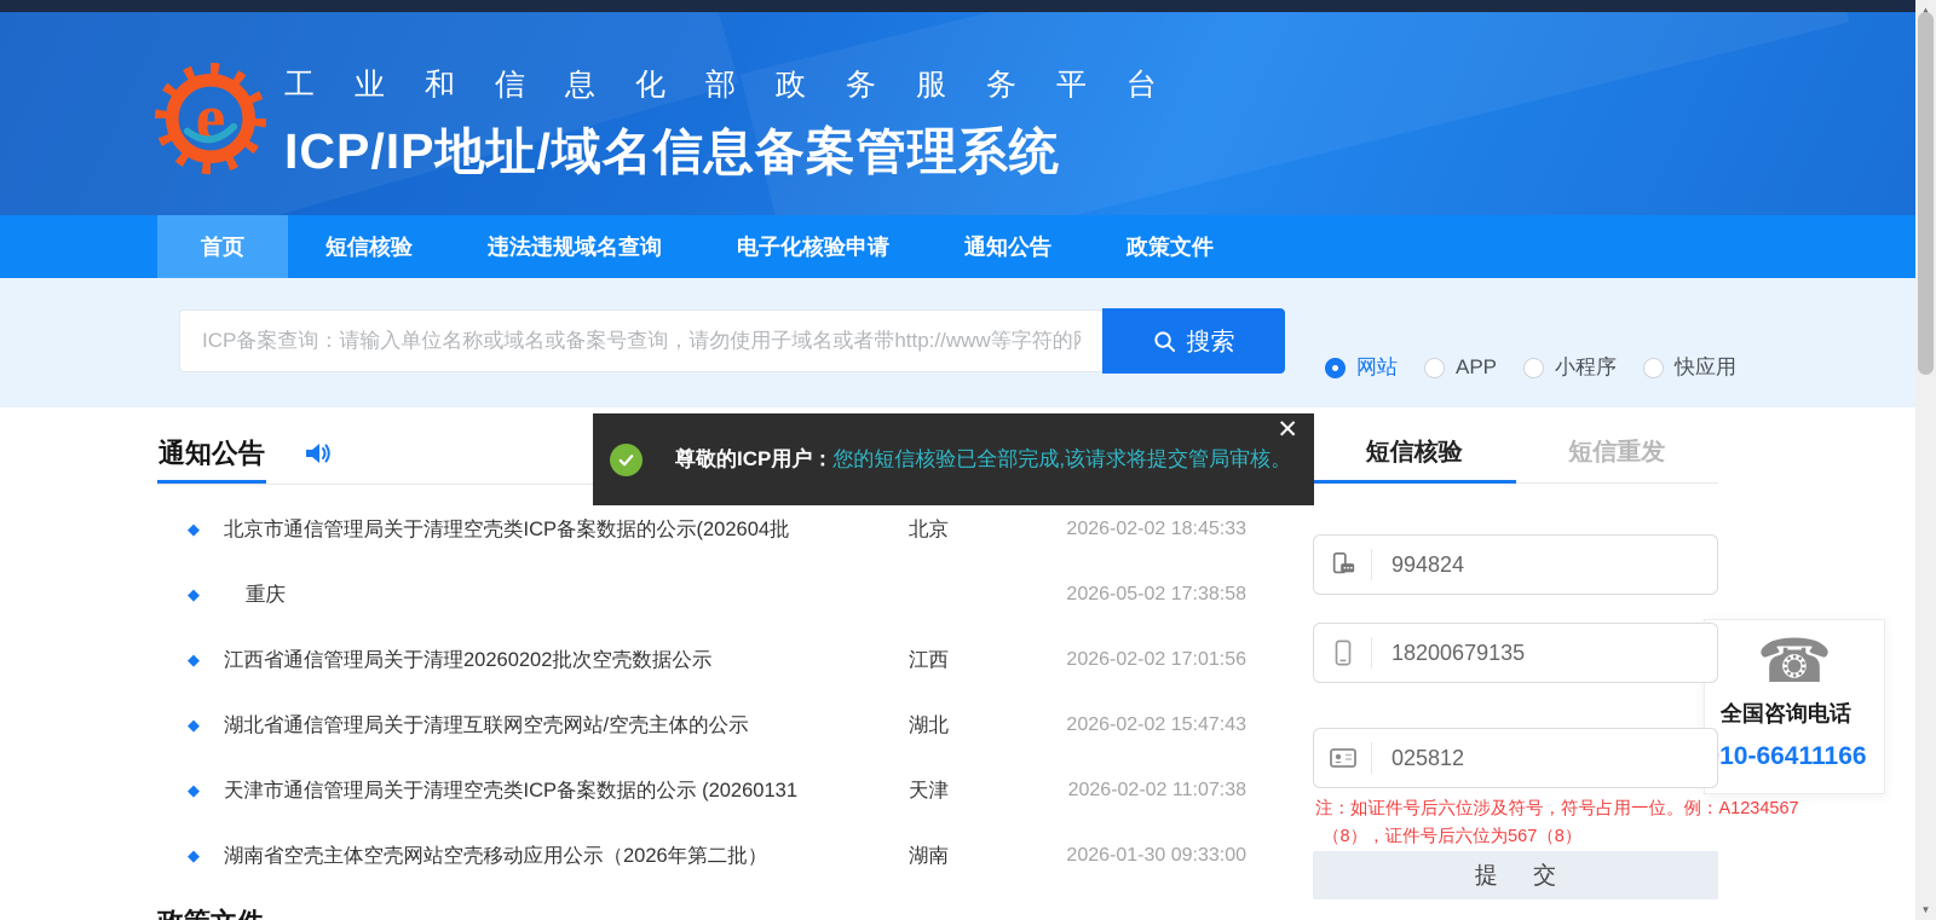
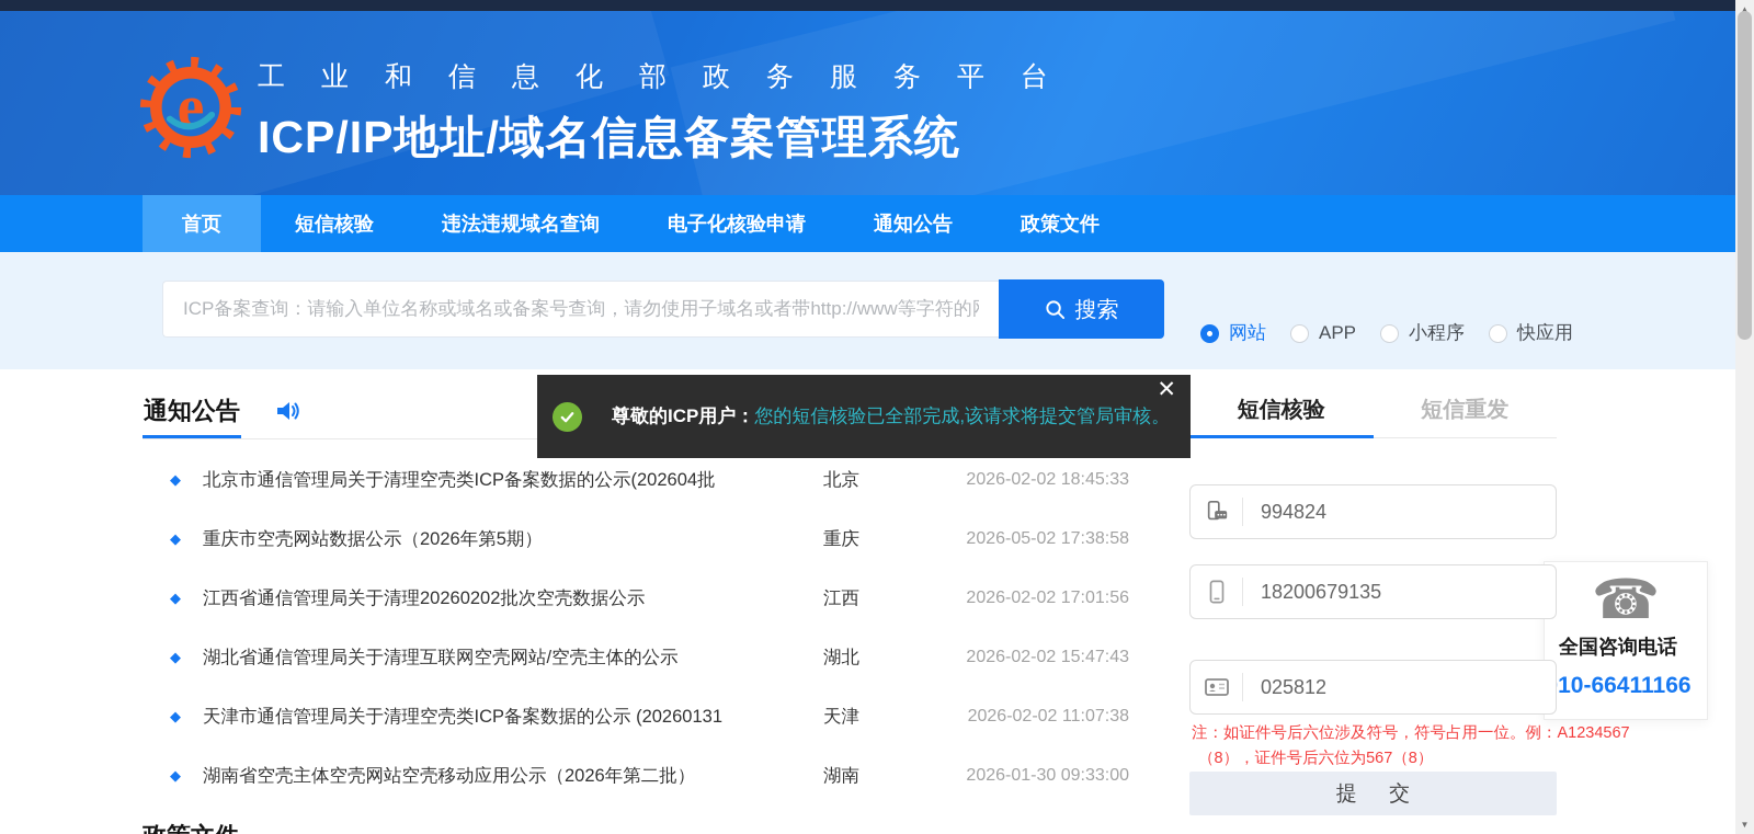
  e
  工业和信息化部政务服务平台
  ICP/IP地址/域名信息备案管理系统
  首页
  短信核验
  违法违规域名查询
  电子化核验申请
  通知公告
  政策文件
  ICP备案查询：请输入单位名称或域名或备案号查询，请勿使用子域名或者带http://www等字符的
  搜索
  网站
  APP
  小程序
  快应用
  通知公告
  ◆
  北京市通信管理局关于清理空壳类ICP备案数据的公示(202604批
  北京
  2026-02-02 18:45:33
  ◆
+ 重庆市空壳网站数据公示（2026年第5期）
  重庆
  2026-05-02 17:38:58
  ◆
  江西省通信管理局关于清理20260202批次空壳数据公示
  江西
  2026-02-02 17:01:56
  ◆
  湖北省通信管理局关于清理互联网空壳网站/空壳主体的公示
  湖北
  2026-02-02 15:47:43
  ◆
  天津市通信管理局关于清理空壳类ICP备案数据的公示 (20260131
  天津
  2026-02-02 11:07:38
  ◆
  湖南省空壳主体空壳网站空壳移动应用公示（2026年第二批）
  湖南
  2026-01-30 09:33:00
  ☎
  全国咨询电话
  10-66411166
  短信核验
  短信重发
  994824
  18200679135
  025812
  注：如证件号后六位涉及符号，符号占用一位。例：A1234567
  （8），证件号后六位为567（8）
  提 交
  尊敬的ICP用户：
  您的短信核验已全部完成,该请求将提交管局审核。
  ✕
  ▲
  ▼
